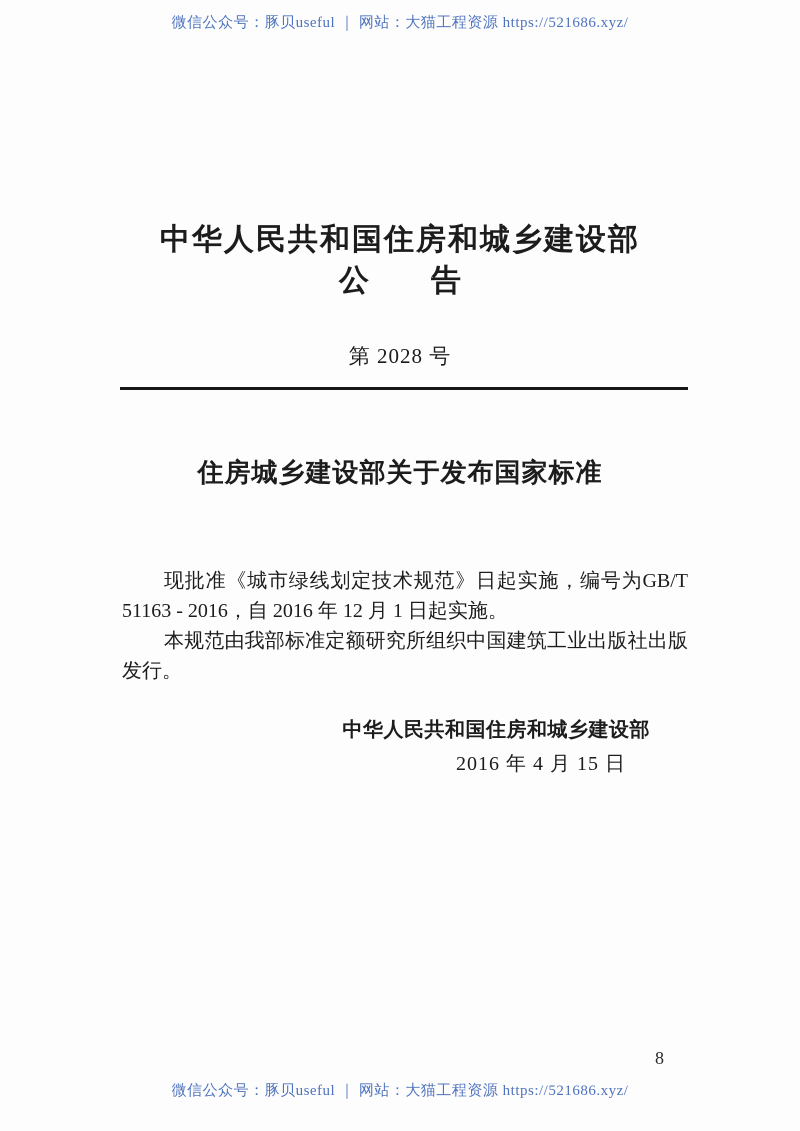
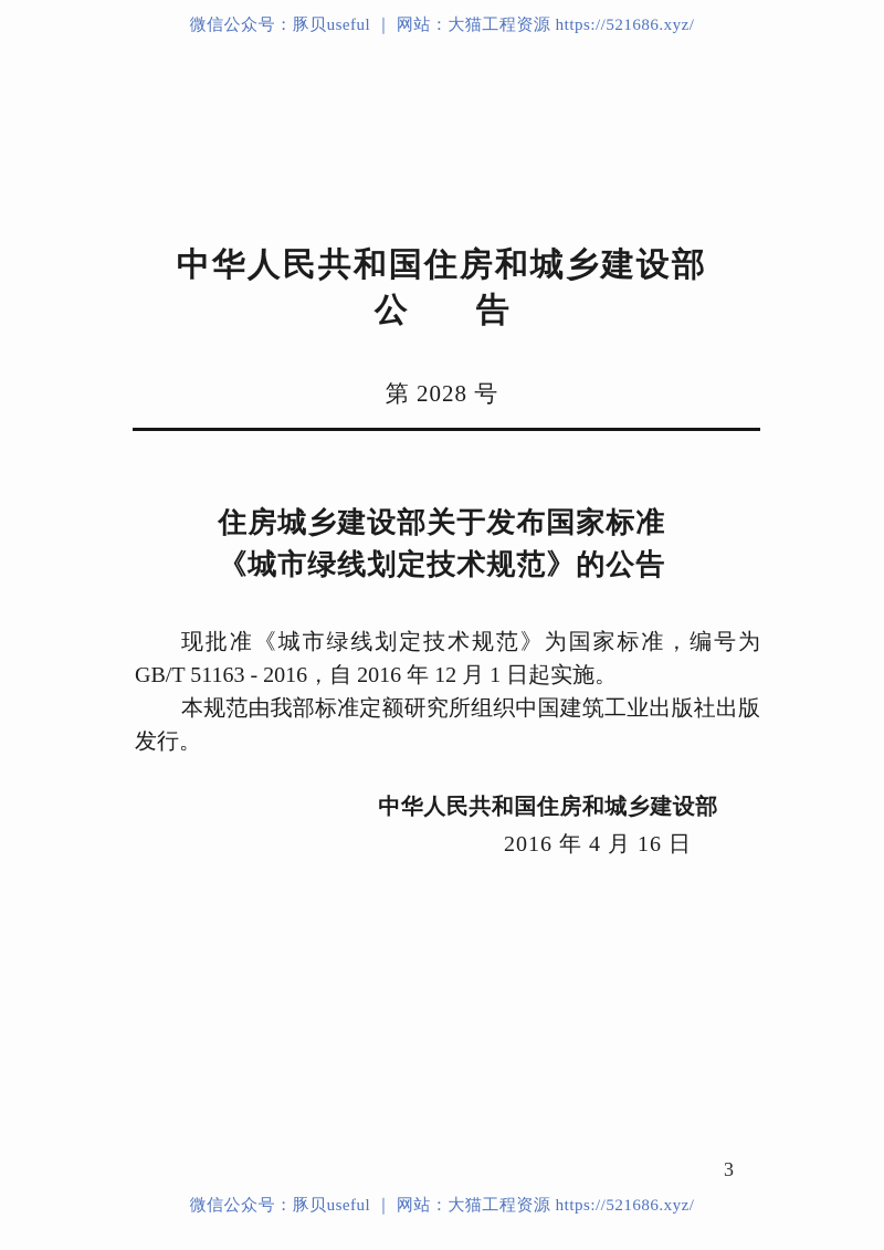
  微信公众号：豚贝useful ｜ 网站：大猫工程资源 https://521686.xyz/
  中华人民共和国住房和城乡建设部
  公
  告
  第 2028 号
  住房城乡建设部关于发布国家标准
+ 《城市绿线划定技术规范》的公告
- 现批准《城市绿线划定技术规范》日起实施，编号为GB/T 51163 - 2016，自 2016 年 12 月 1 日起实施。
+ 现批准《城市绿线划定技术规范》为国家标准，编号为GB/T 51163 - 2016，自 2016 年 12 月 1 日起实施。
  本规范由我部标准定额研究所组织中国建筑工业出版社出版发行。
  中华人民共和国住房和城乡建设部
- 2016 年 4 月 15 日
+ 2016 年 4 月 16 日
- 8
+ 3
  微信公众号：豚贝useful ｜ 网站：大猫工程资源 https://521686.xyz/
